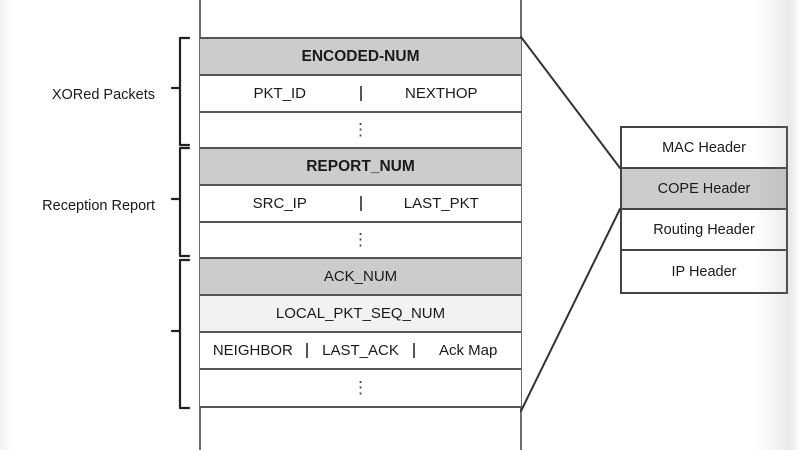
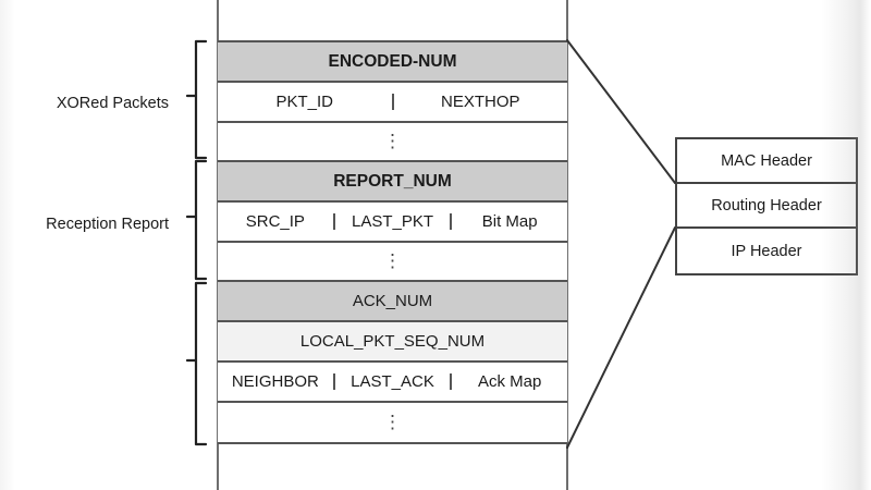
  XORed Packets
  Reception Report
  ENCODED-NUM
  PKT_ID
  NEXTHOP
  ⋮
  REPORT_NUM
  SRC_IP
  LAST_PKT
+ Bit Map
  ⋮
  ACK_NUM
  LOCAL_PKT_SEQ_NUM
  NEIGHBOR
  LAST_ACK
  Ack Map
  ⋮
  MAC Header
- COPE Header
  Routing Header
  IP Header
